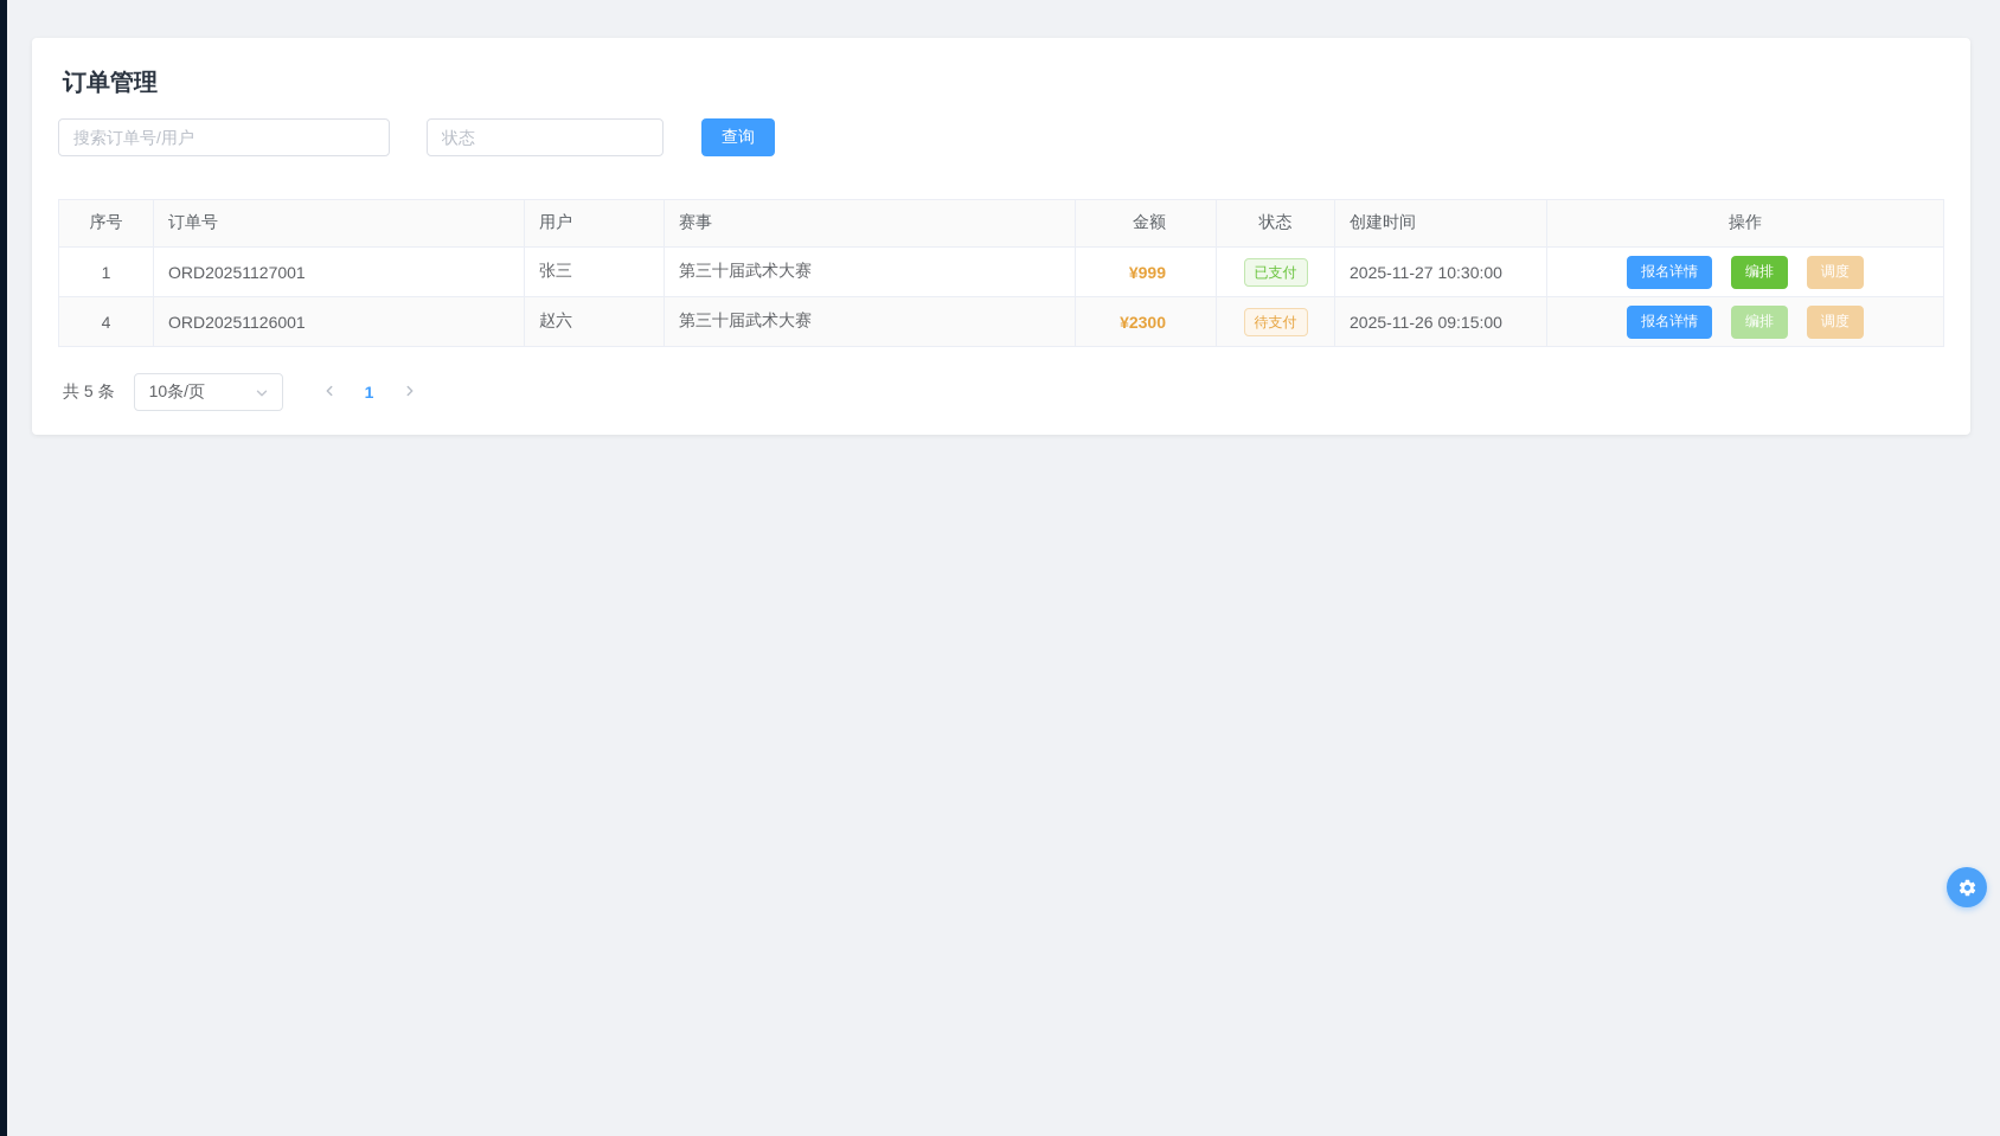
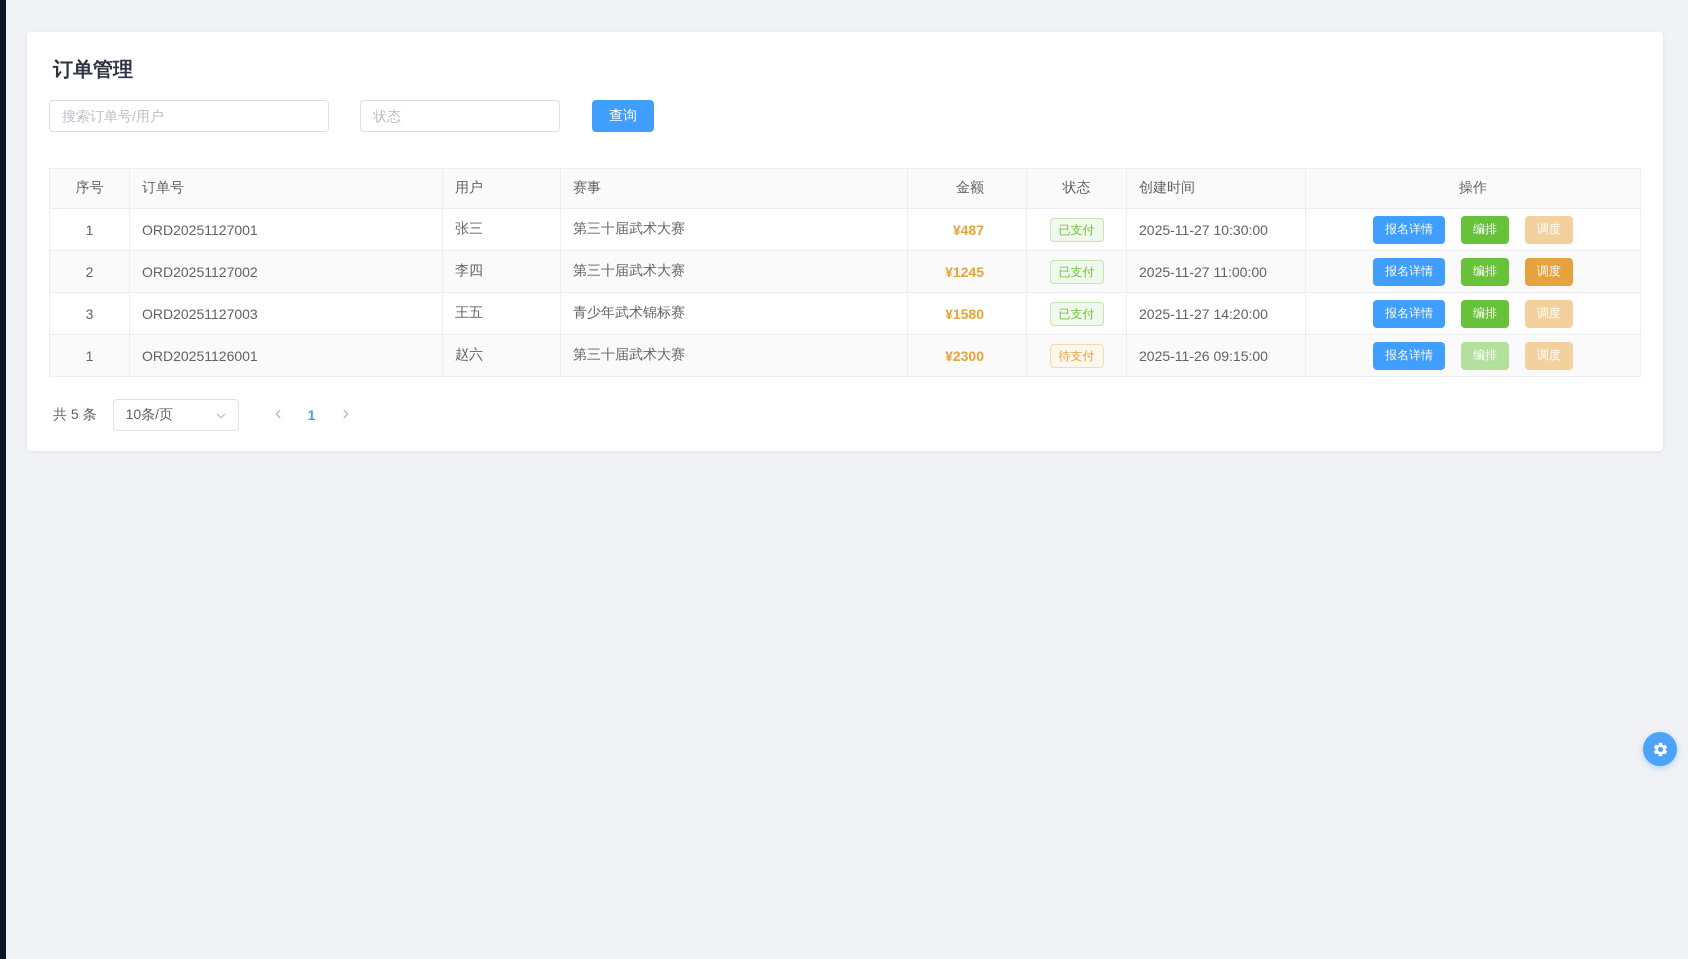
  订单管理
  搜索订单号/用户
  状态
  查询
  序号	订单号	用户	赛事	金额	状态	创建时间	操作
- 1	ORD20251127001	张三	第三十届武术大赛	¥999	已支付	2025-11-27 10:30:00	报名详情 编排 调度
+ 1	ORD20251127001	张三	第三十届武术大赛	¥487	已支付	2025-11-27 10:30:00	报名详情 编排 调度
+ 2	ORD20251127002	李四	第三十届武术大赛	¥1245	已支付	2025-11-27 11:00:00	报名详情 编排 调度
+ 3	ORD20251127003	王五	青少年武术锦标赛	¥1580	已支付	2025-11-27 14:20:00	报名详情 编排 调度
- 4	ORD20251126001	赵六	第三十届武术大赛	¥2300	待支付	2025-11-26 09:15:00	报名详情 编排 调度
+ 1	ORD20251126001	赵六	第三十届武术大赛	¥2300	待支付	2025-11-26 09:15:00	报名详情 编排 调度
  共 5 条
  10条/页
  1
